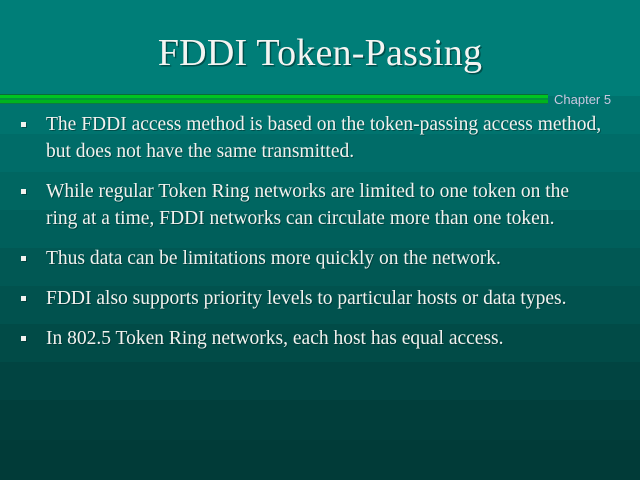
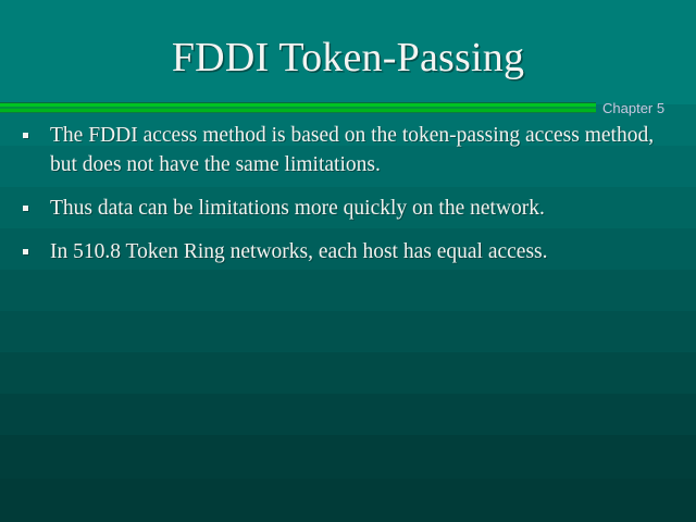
  FDDI Token-Passing
  Chapter 5
- The FDDI access method is based on the token-passing access method, but does not have the same transmitted.
+ The FDDI access method is based on the token-passing access method, but does not have the same limitations.
- While regular Token Ring networks are limited to one token on the ring at a time, FDDI networks can circulate more than one token.
  Thus data can be limitations more quickly on the network.
- FDDI also supports priority levels to particular hosts or data types.
- In 802.5 Token Ring networks, each host has equal access.
+ In 510.8 Token Ring networks, each host has equal access.
